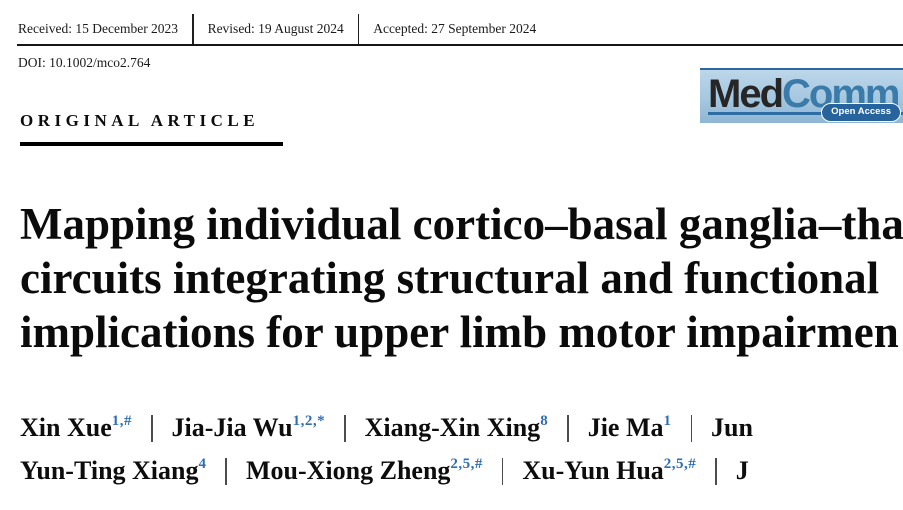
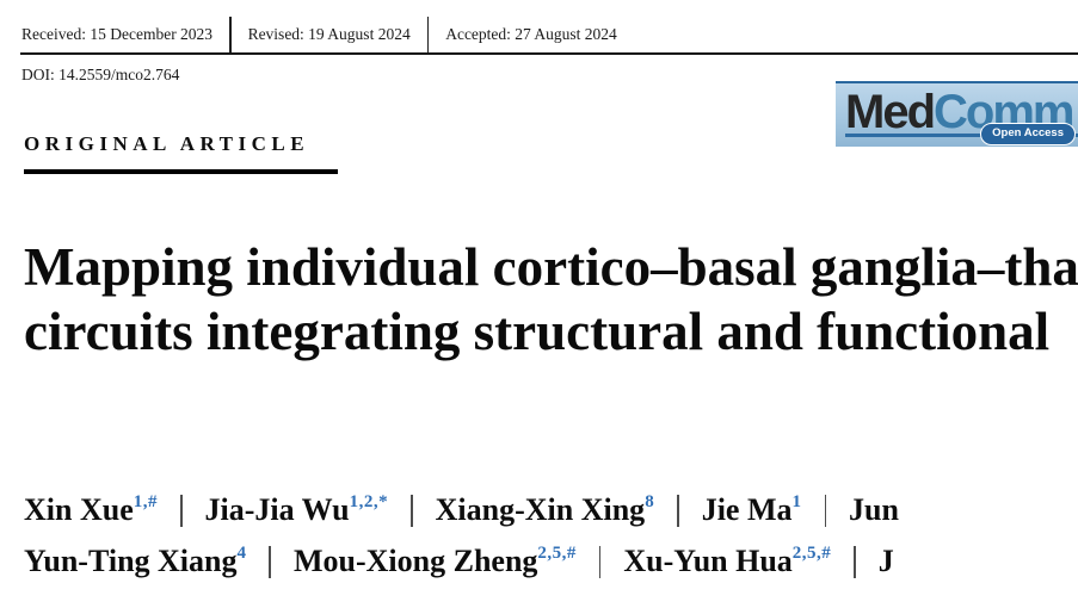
  Received: 15 December 2023
  Revised: 19 August 2024
- Accepted: 27 September 2024
+ Accepted: 27 August 2024
- DOI: 10.1002/mco2.764
+ DOI: 14.2559/mco2.764
  MedComm
  Open Access
  ORIGINAL ARTICLE
  Mapping individual cortico–basal ganglia–tha
  circuits integrating structural and functional
- implications for upper limb motor impairmen
  Xin Xue1,#
  Jia-Jia Wu1,2,*
  Xiang-Xin Xing8
  Jie Ma1
  Jun
  Yun-Ting Xiang4
  Mou-Xiong Zheng2,5,#
  Xu-Yun Hua2,5,#
  J
